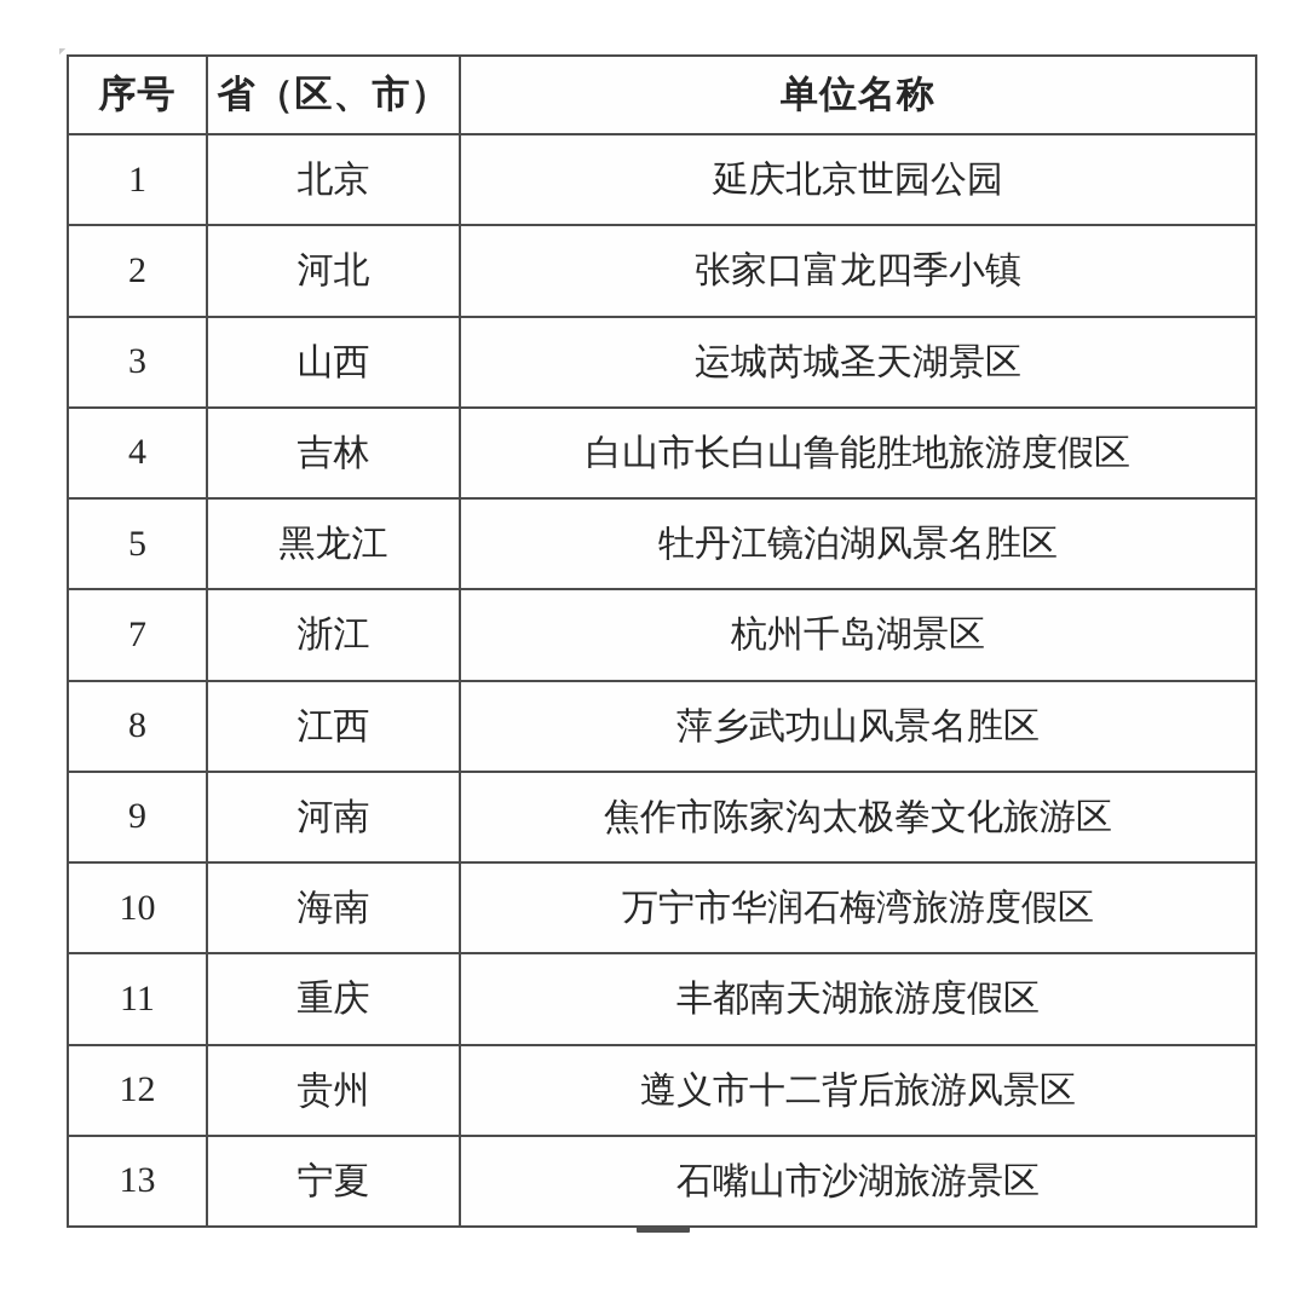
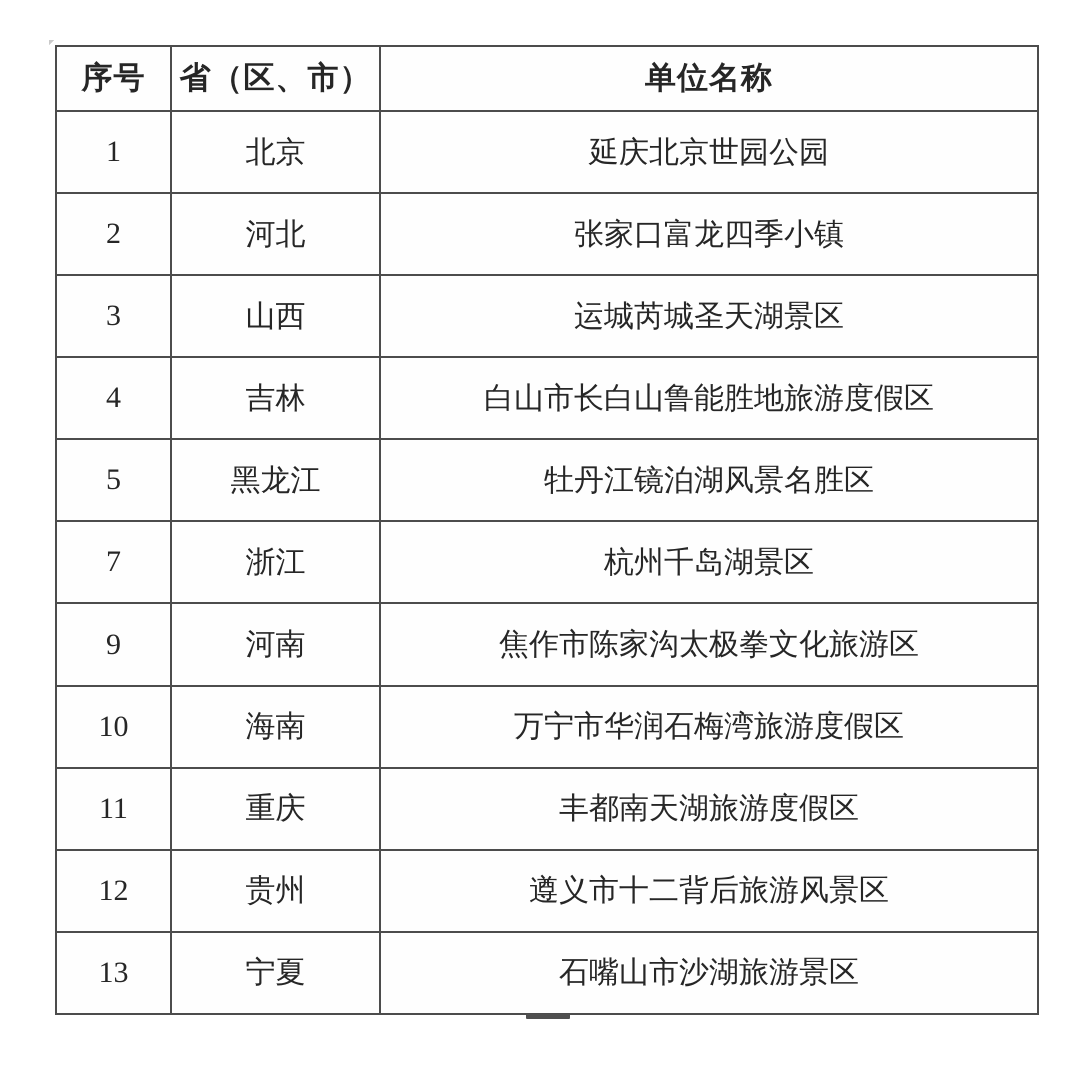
  序号	省（区、市）	单位名称
  1	北京	延庆北京世园公园
  2	河北	张家口富龙四季小镇
  3	山西	运城芮城圣天湖景区
  4	吉林	白山市长白山鲁能胜地旅游度假区
  5	黑龙江	牡丹江镜泊湖风景名胜区
  7	浙江	杭州千岛湖景区
- 8	江西	萍乡武功山风景名胜区
  9	河南	焦作市陈家沟太极拳文化旅游区
  10	海南	万宁市华润石梅湾旅游度假区
  11	重庆	丰都南天湖旅游度假区
  12	贵州	遵义市十二背后旅游风景区
  13	宁夏	石嘴山市沙湖旅游景区
